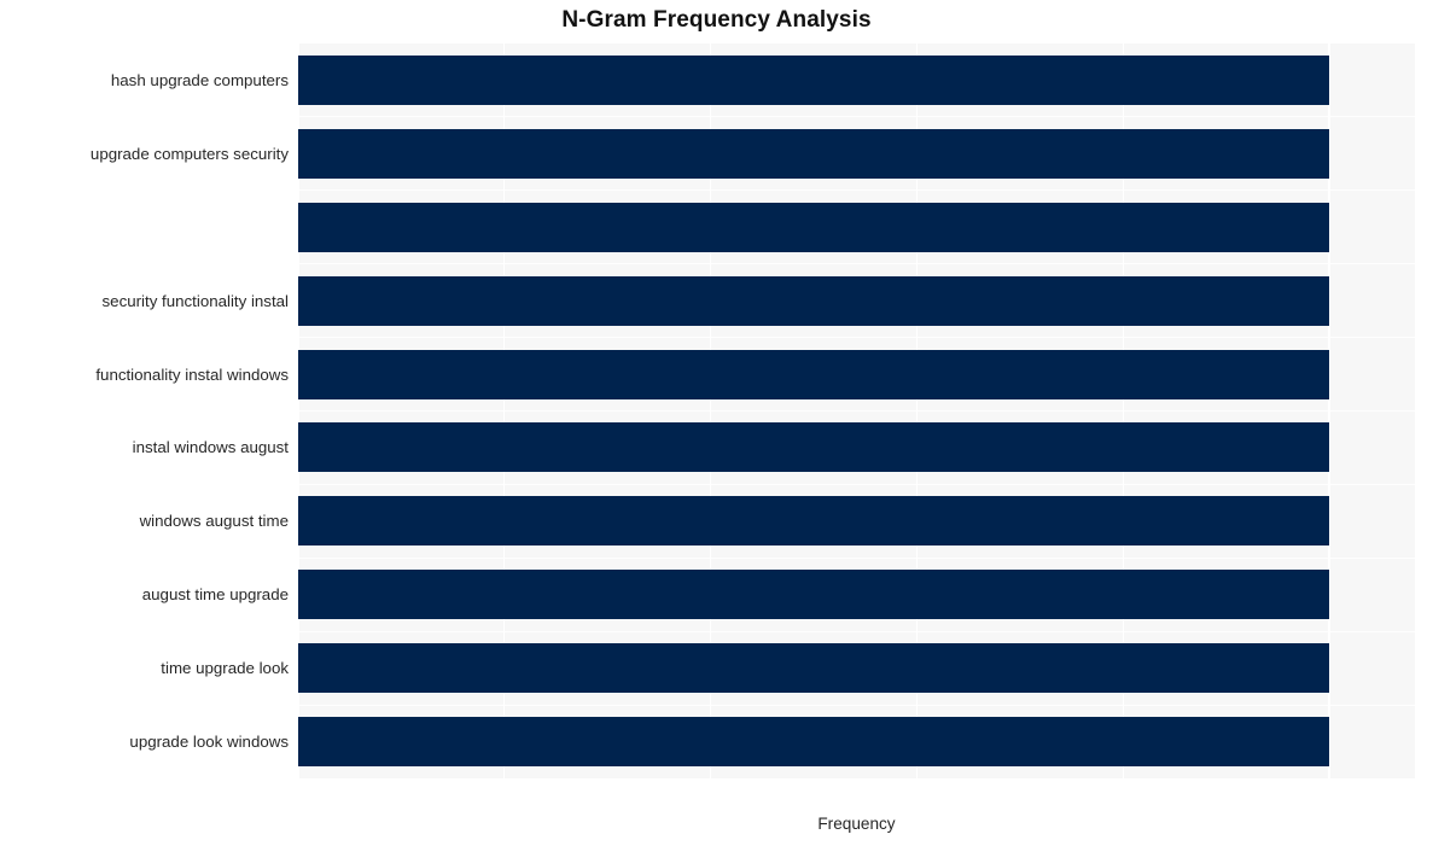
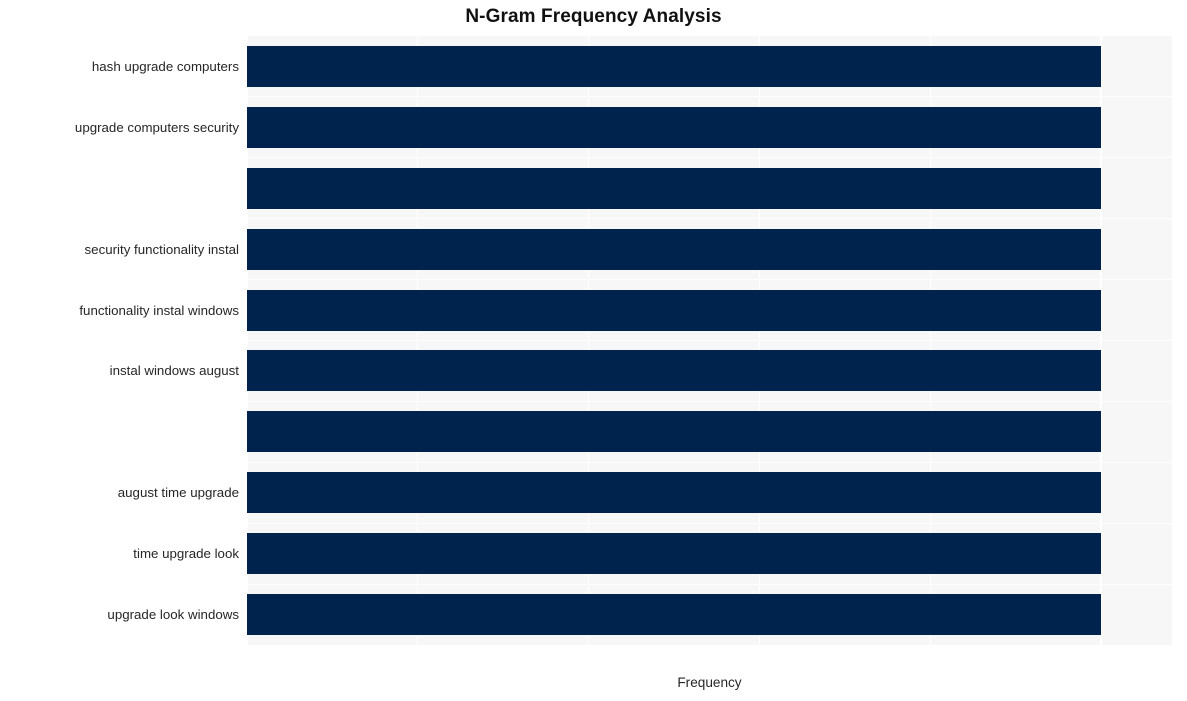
  N-Gram Frequency Analysis
  hash upgrade computers
  upgrade computers security
  security functionality instal
  functionality instal windows
  instal windows august
- windows august time
  august time upgrade
  time upgrade look
  upgrade look windows
  Frequency
